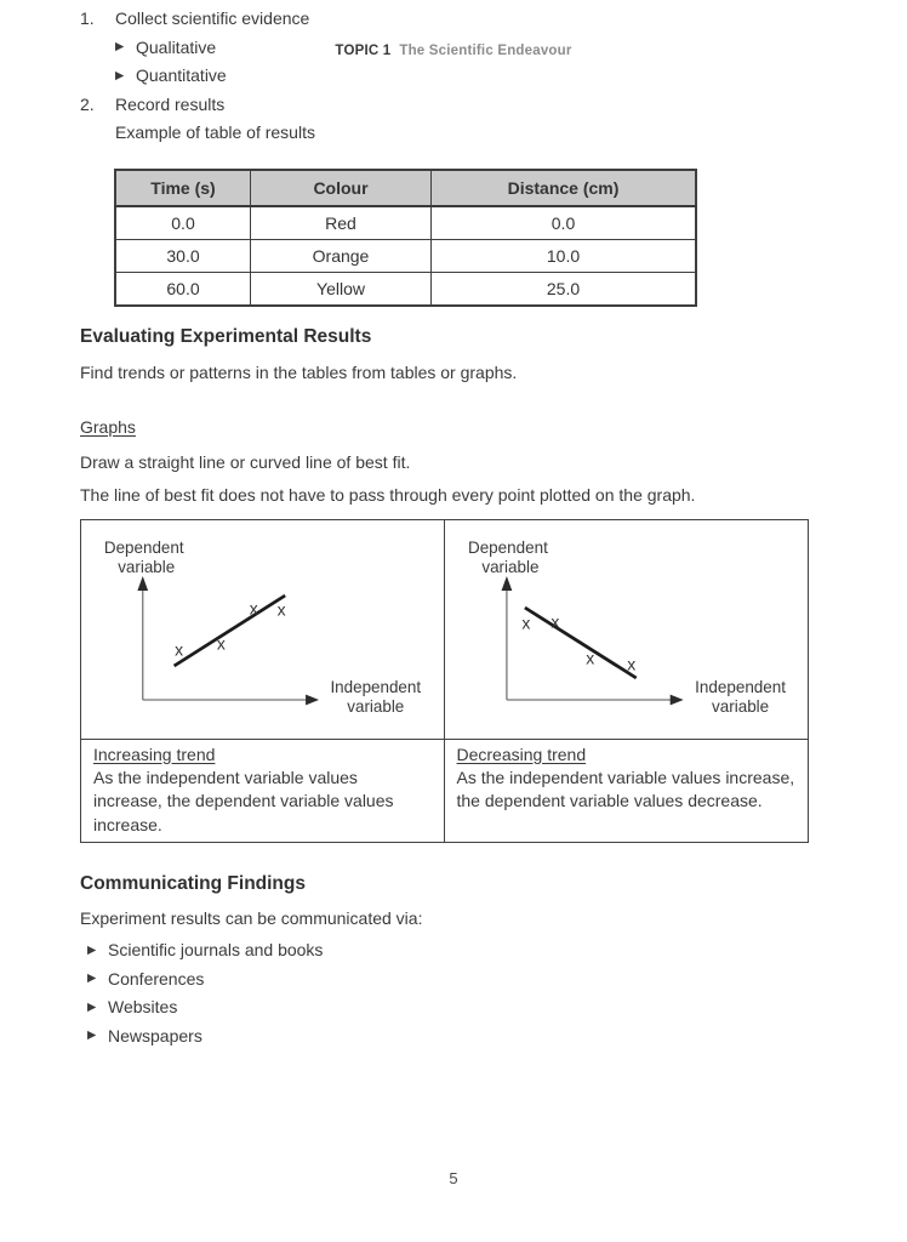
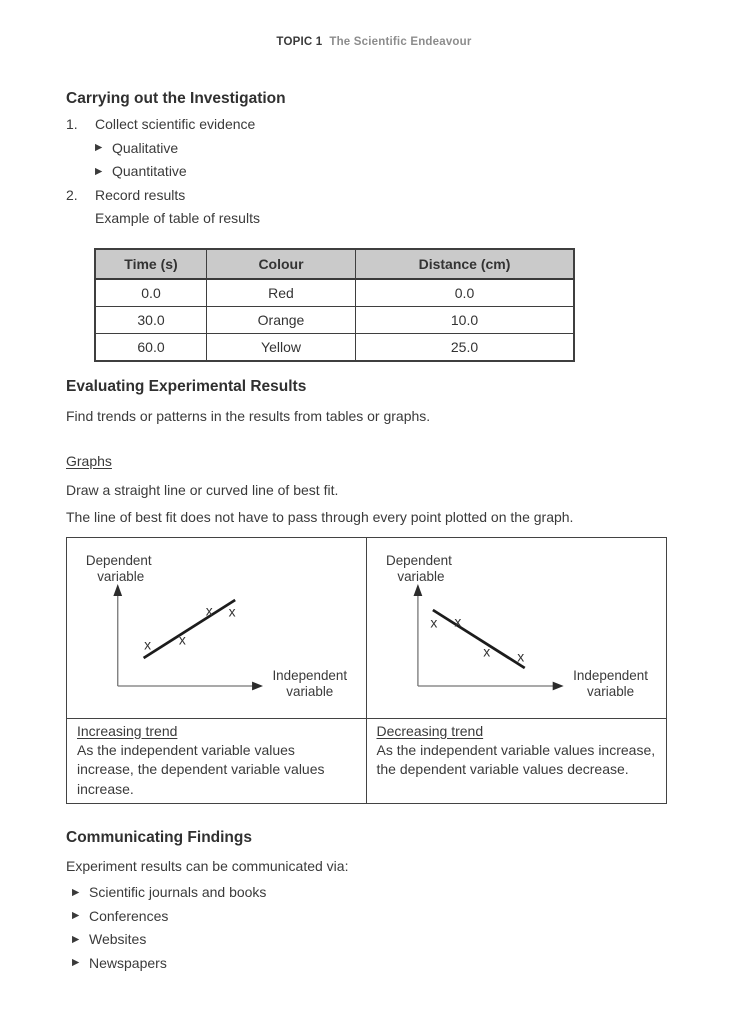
  TOPIC 1 The Scientific Endeavour
+ Carrying out the Investigation
  1.
  Collect scientific evidence
  ▶
  Qualitative
  ▶
  Quantitative
  2.
  Record results
  Example of table of results
  Time (s)	Colour	Distance (cm)
  0.0	Red	0.0
  30.0	Orange	10.0
  60.0	Yellow	25.0
  Evaluating Experimental Results
- Find trends or patterns in the tables from tables or graphs.
+ Find trends or patterns in the results from tables or graphs.
  Graphs
  Draw a straight line or curved line of best fit.
  The line of best fit does not have to pass through every point plotted on the graph.
  Dependent
  variable
  Independent
  variable
  x
  x
  x
  x
  Dependent
  variable
  Independent
  variable
  x
  x
  x
  x
  Increasing trend
  As the independent variable values increase, the dependent variable values increase.
  Decreasing trend
  As the independent variable values increase, the dependent variable values decrease.
  Communicating Findings
  Experiment results can be communicated via:
  ▶
  Scientific journals and books
  ▶
  Conferences
  ▶
  Websites
  ▶
  Newspapers
- 5
